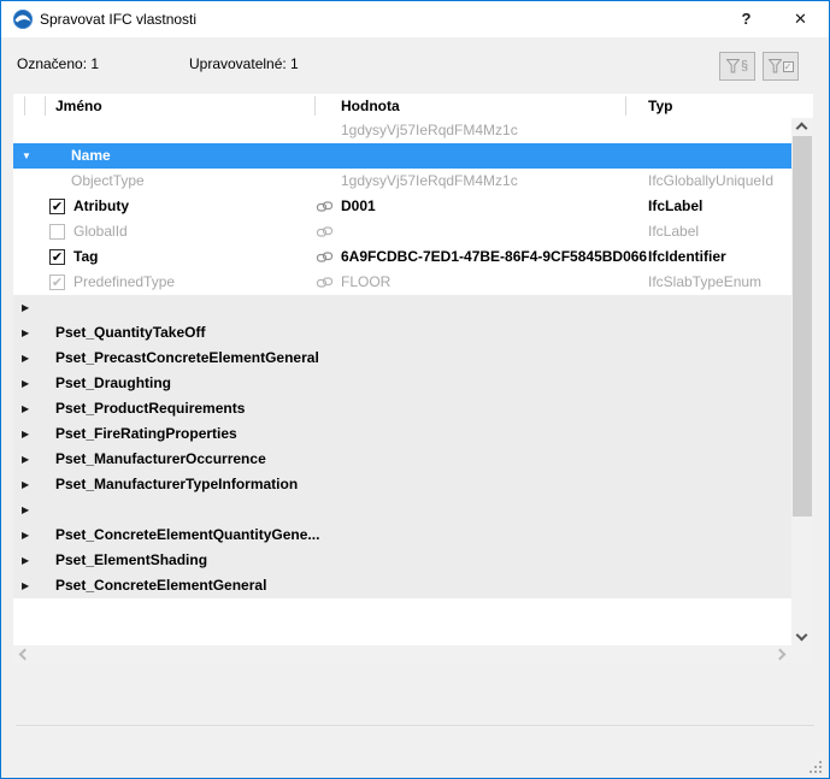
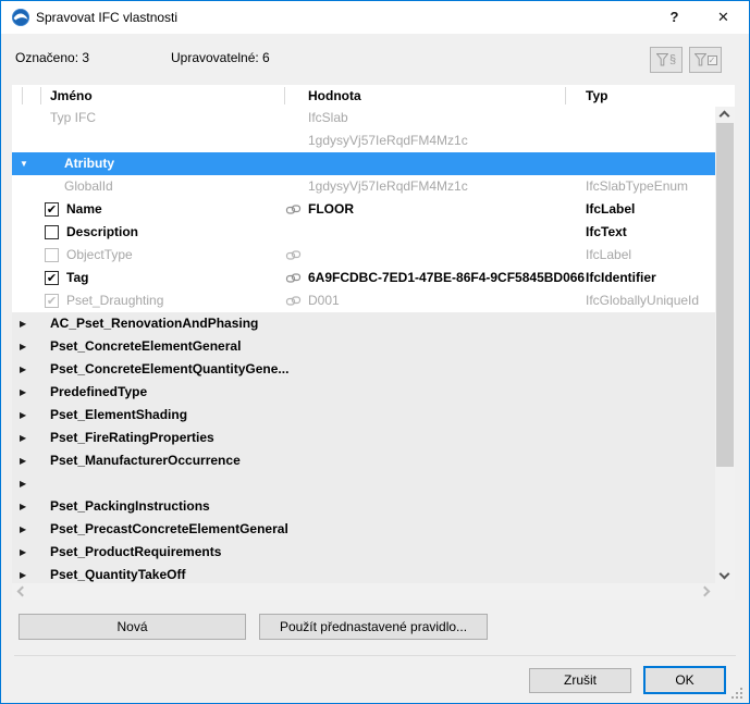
  Spravovat IFC vlastnosti
  ?
  ✕
- Označeno: 1
+ Označeno: 3
- Upravovatelné: 1
+ Upravovatelné: 6
  §
  ✓
  Jméno
  Hodnota
  Typ
+ Typ IFC
+ IfcSlab
  1gdysyVj57IeRqdFM4Mz1c
  ▼
- Name
+ Atributy
- ObjectType
+ GlobalId
  1gdysyVj57IeRqdFM4Mz1c
- IfcGloballyUniqueId
+ IfcSlabTypeEnum
  ✔
- Atributy
+ Name
- D001
+ FLOOR
  IfcLabel
+ Description
+ IfcText
- GlobalId
+ ObjectType
  IfcLabel
  ✔
  Tag
  6A9FCDBC-7ED1-47BE-86F4-9CF5845BD066
  IfcIdentifier
  ✔
- PredefinedType
+ Pset_Draughting
- FLOOR
+ D001
- IfcSlabTypeEnum
+ IfcGloballyUniqueId
  ▶
+ AC_Pset_RenovationAndPhasing
  ▶
- Pset_QuantityTakeOff
+ Pset_ConcreteElementGeneral
  ▶
- Pset_PrecastConcreteElementGeneral
+ Pset_ConcreteElementQuantityGene...
  ▶
- Pset_Draughting
+ PredefinedType
  ▶
- Pset_ProductRequirements
+ Pset_ElementShading
  ▶
  Pset_FireRatingProperties
  ▶
  Pset_ManufacturerOccurrence
  ▶
- Pset_ManufacturerTypeInformation
  ▶
+ Pset_PackingInstructions
  ▶
- Pset_ConcreteElementQuantityGene...
+ Pset_PrecastConcreteElementGeneral
  ▶
- Pset_ElementShading
+ Pset_ProductRequirements
  ▶
- Pset_ConcreteElementGeneral
+ Pset_QuantityTakeOff
+ Nová
+ Použít přednastavené pravidlo...
+ Zrušit
+ OK
